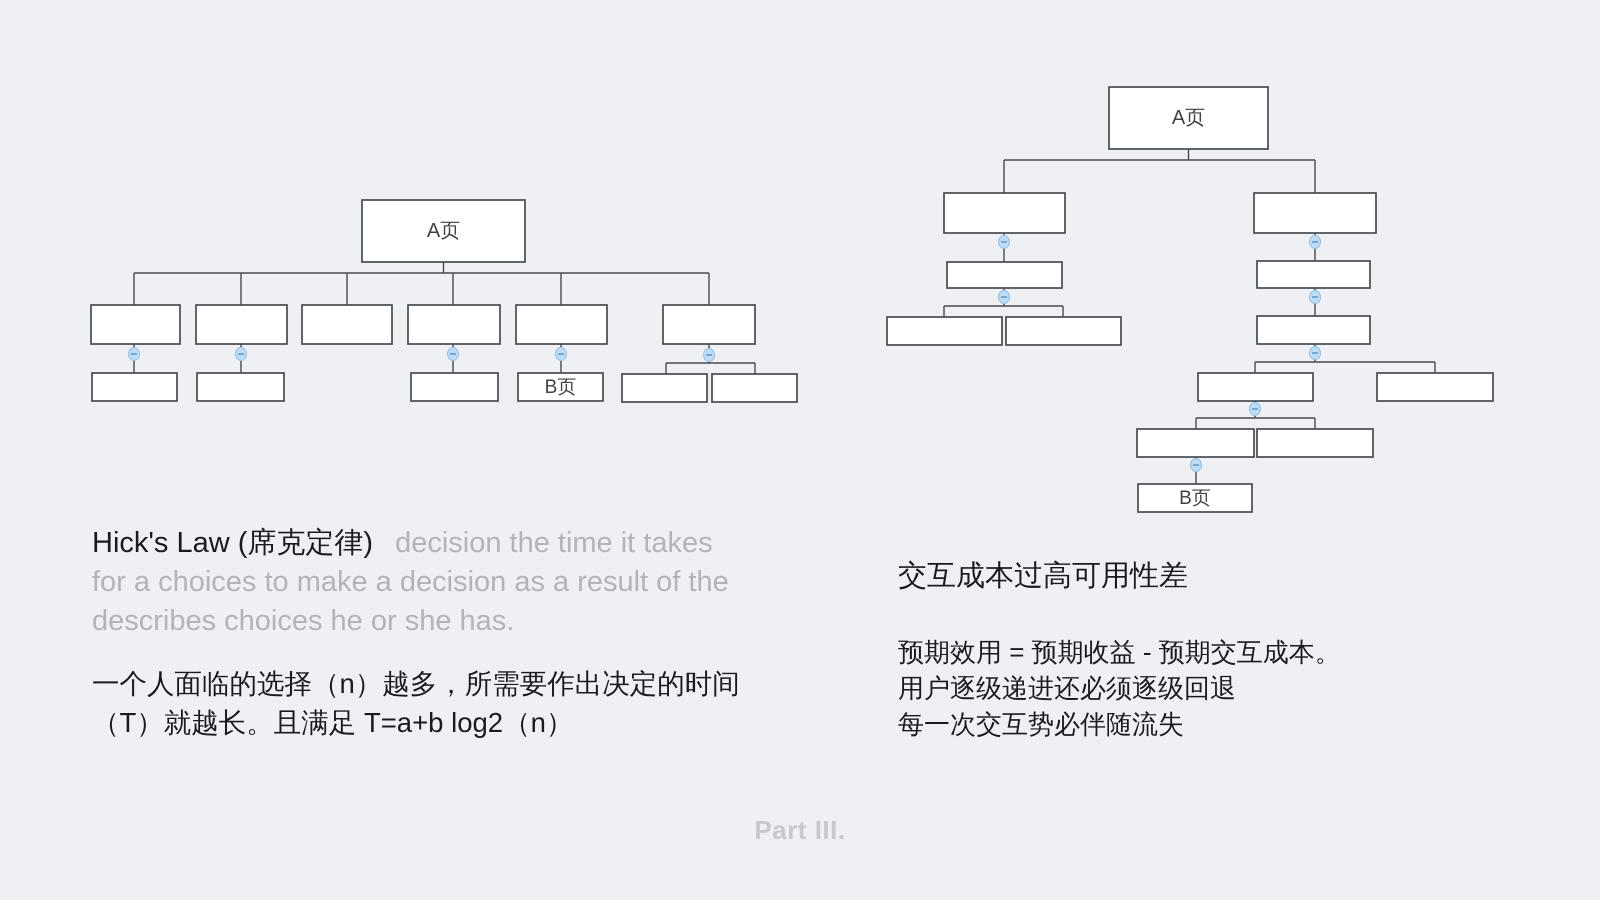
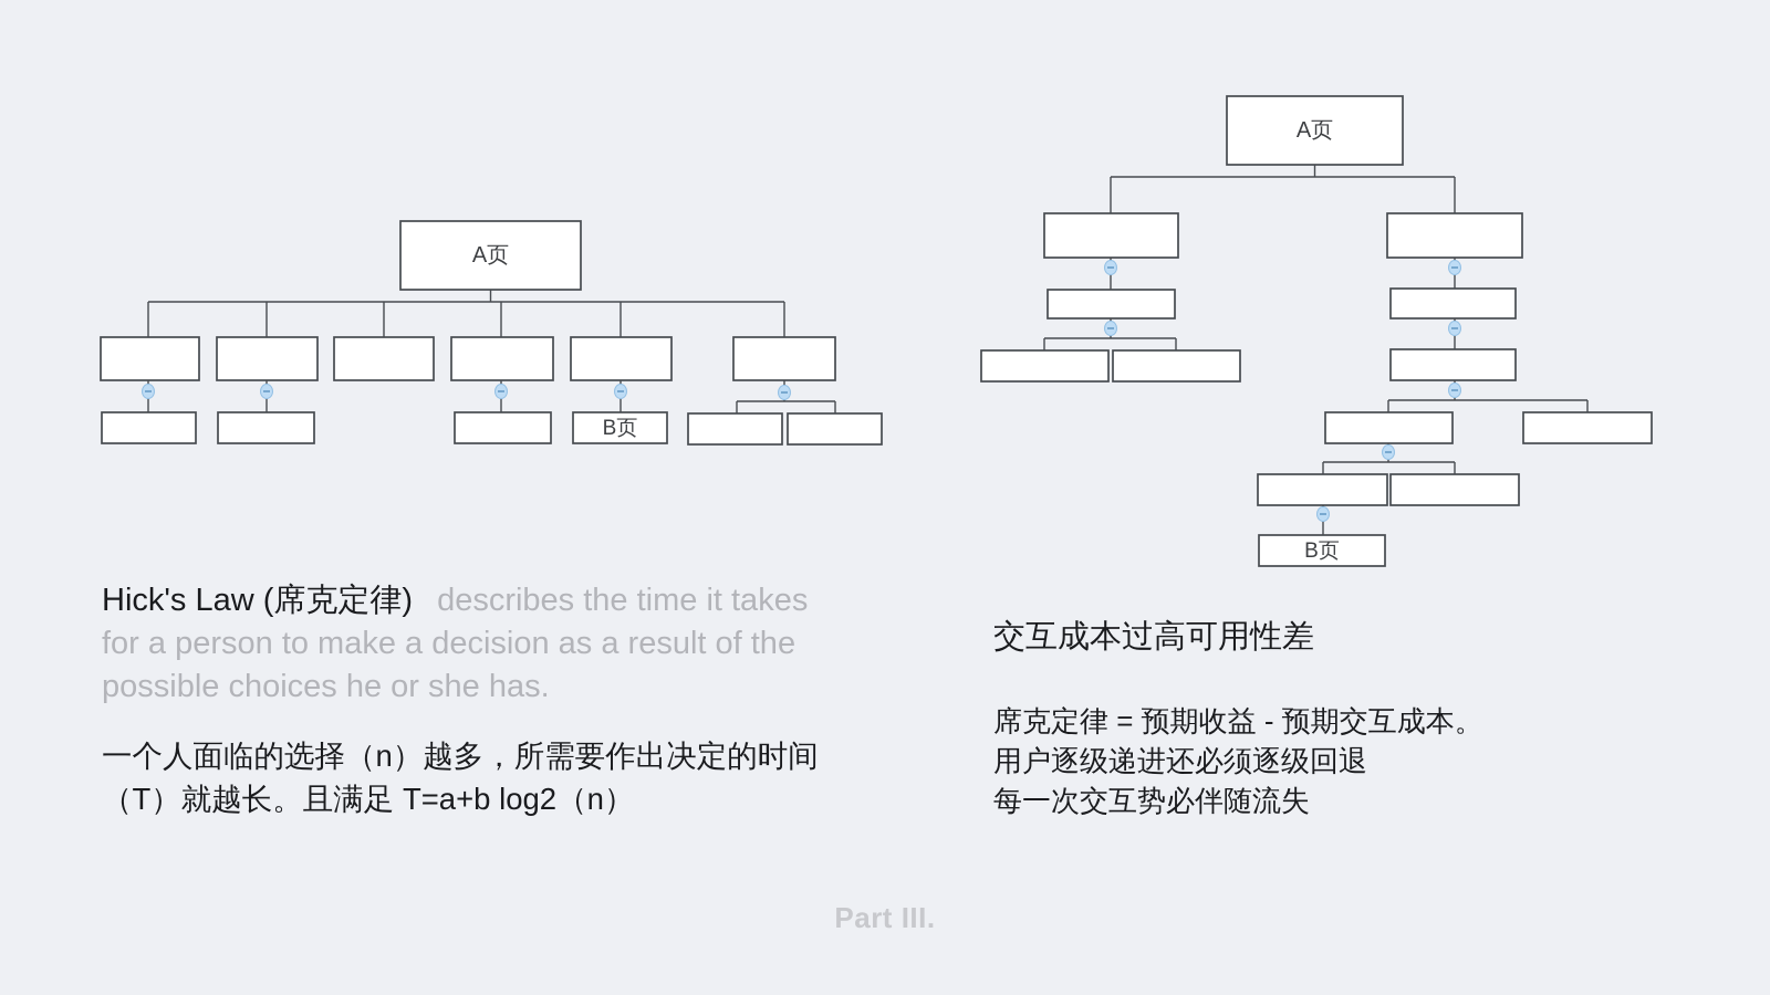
  A页
  B页
  A页
  B页
- Hick's Law (席克定律) decision the time it takes
+ Hick's Law (席克定律) describes the time it takes
- for a choices to make a decision as a result of the
+ for a person to make a decision as a result of the
- describes choices he or she has.
+ possible choices he or she has.
  一个人面临的选择（n）越多，所需要作出决定的时间
  （T）就越长。且满足 T=a+b log2（n）
  交互成本过高可用性差
- 预期效用 = 预期收益 - 预期交互成本。
+ 席克定律 = 预期收益 - 预期交互成本。
  用户逐级递进还必须逐级回退
  每一次交互势必伴随流失
  Part III.
